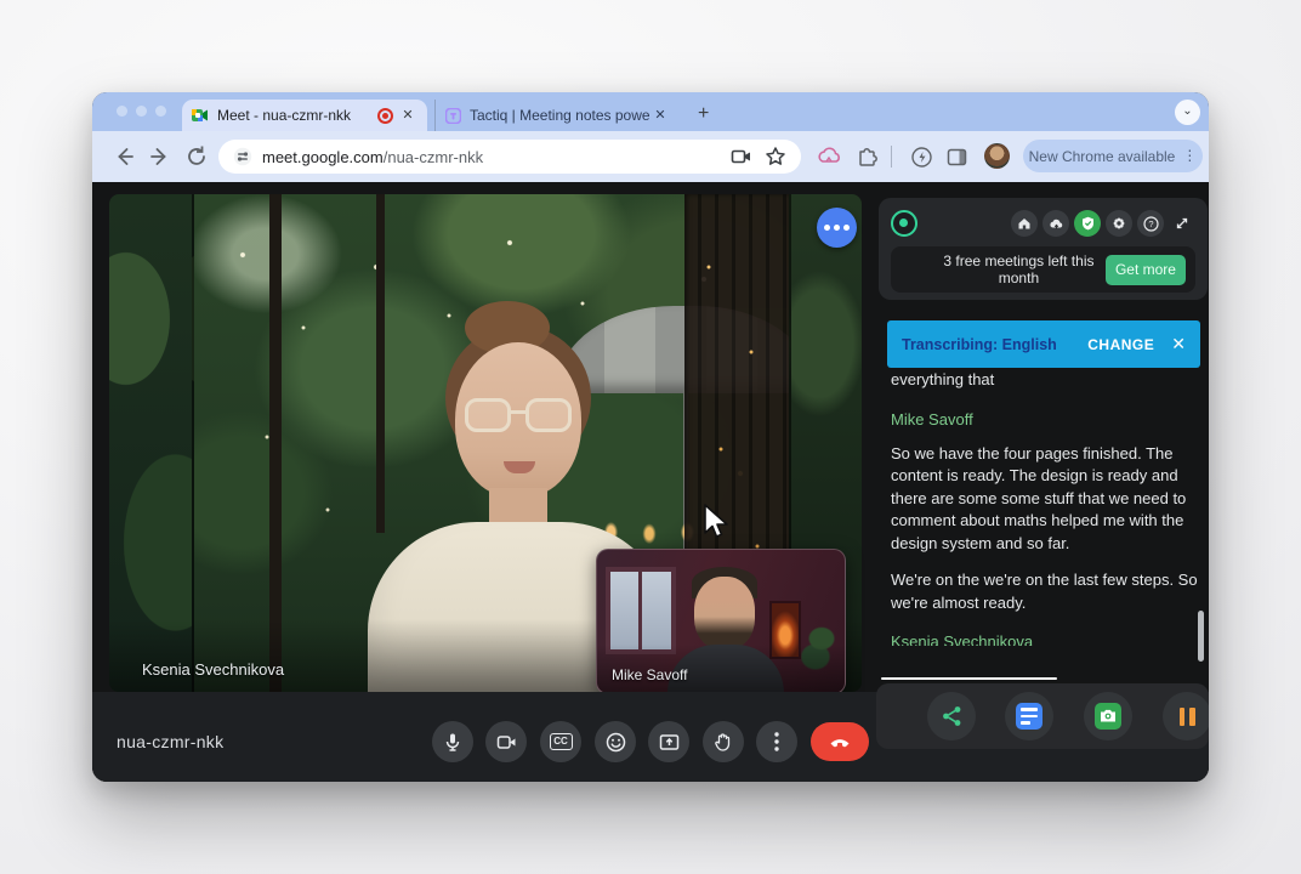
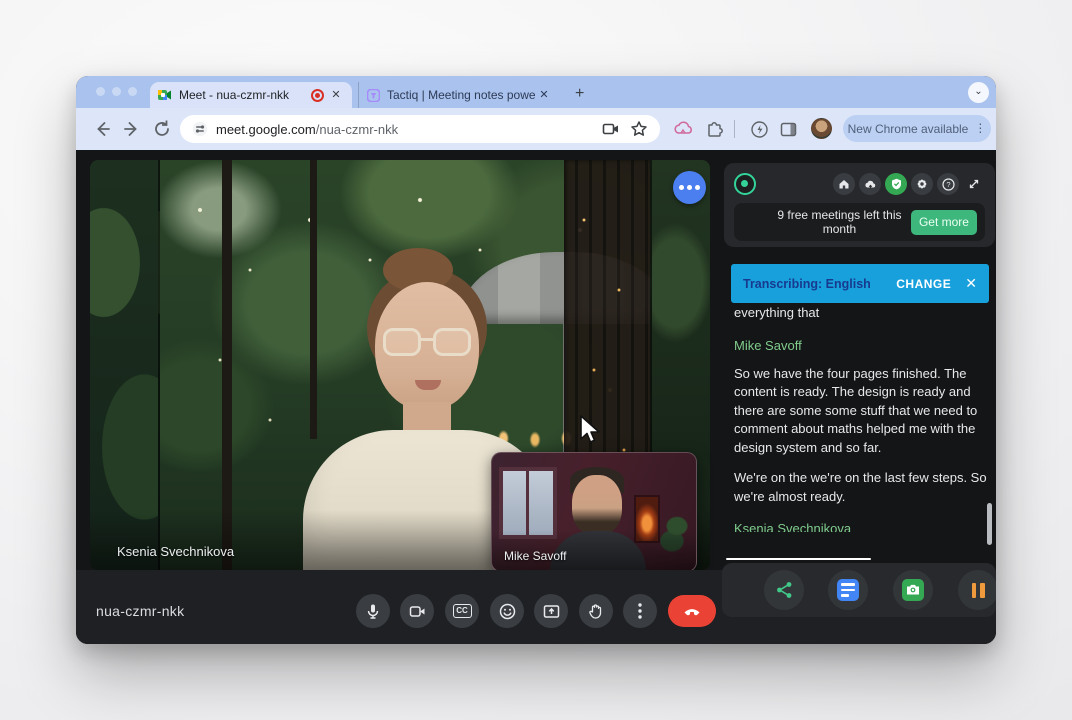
  Meet - nua-czmr-nkk
  ✕
  Tactiq | Meeting notes powe
  ✕
  +
  ⌄
  meet.google.com/nua-czmr-nkk
  New Chrome available
  ⋮
  Ksenia Svechnikova
  Mike Savoff
  nua-czmr-nkk
  CC
  ?
- 3 free meetings left this month
+ 9 free meetings left this month
  Get more
  Transcribing: English
  CHANGE
  ✕
  everything that
  Mike Savoff
  So we have the four pages finished. The content is ready. The design is ready and there are some some stuff that we need to comment about maths helped me with the design system and so far.
  We're on the we're on the last few steps. So we're almost ready.
  Ksenia Svechnikova
